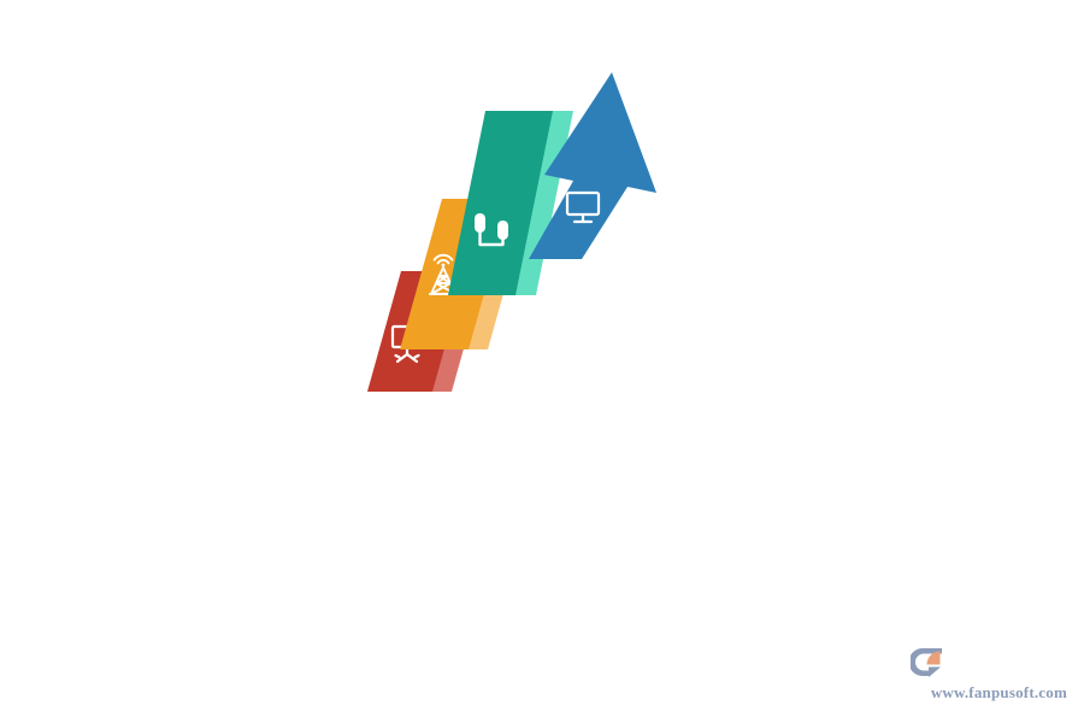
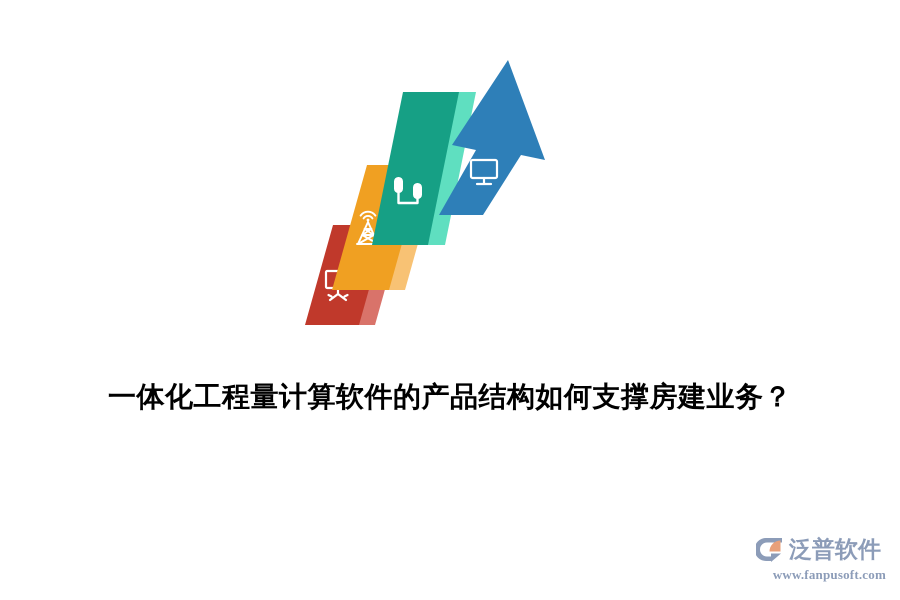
+ 一体化工程量计算软件的产品结构如何支撑房建业务？
+ 泛普软件
  www.fanpusoft.com
